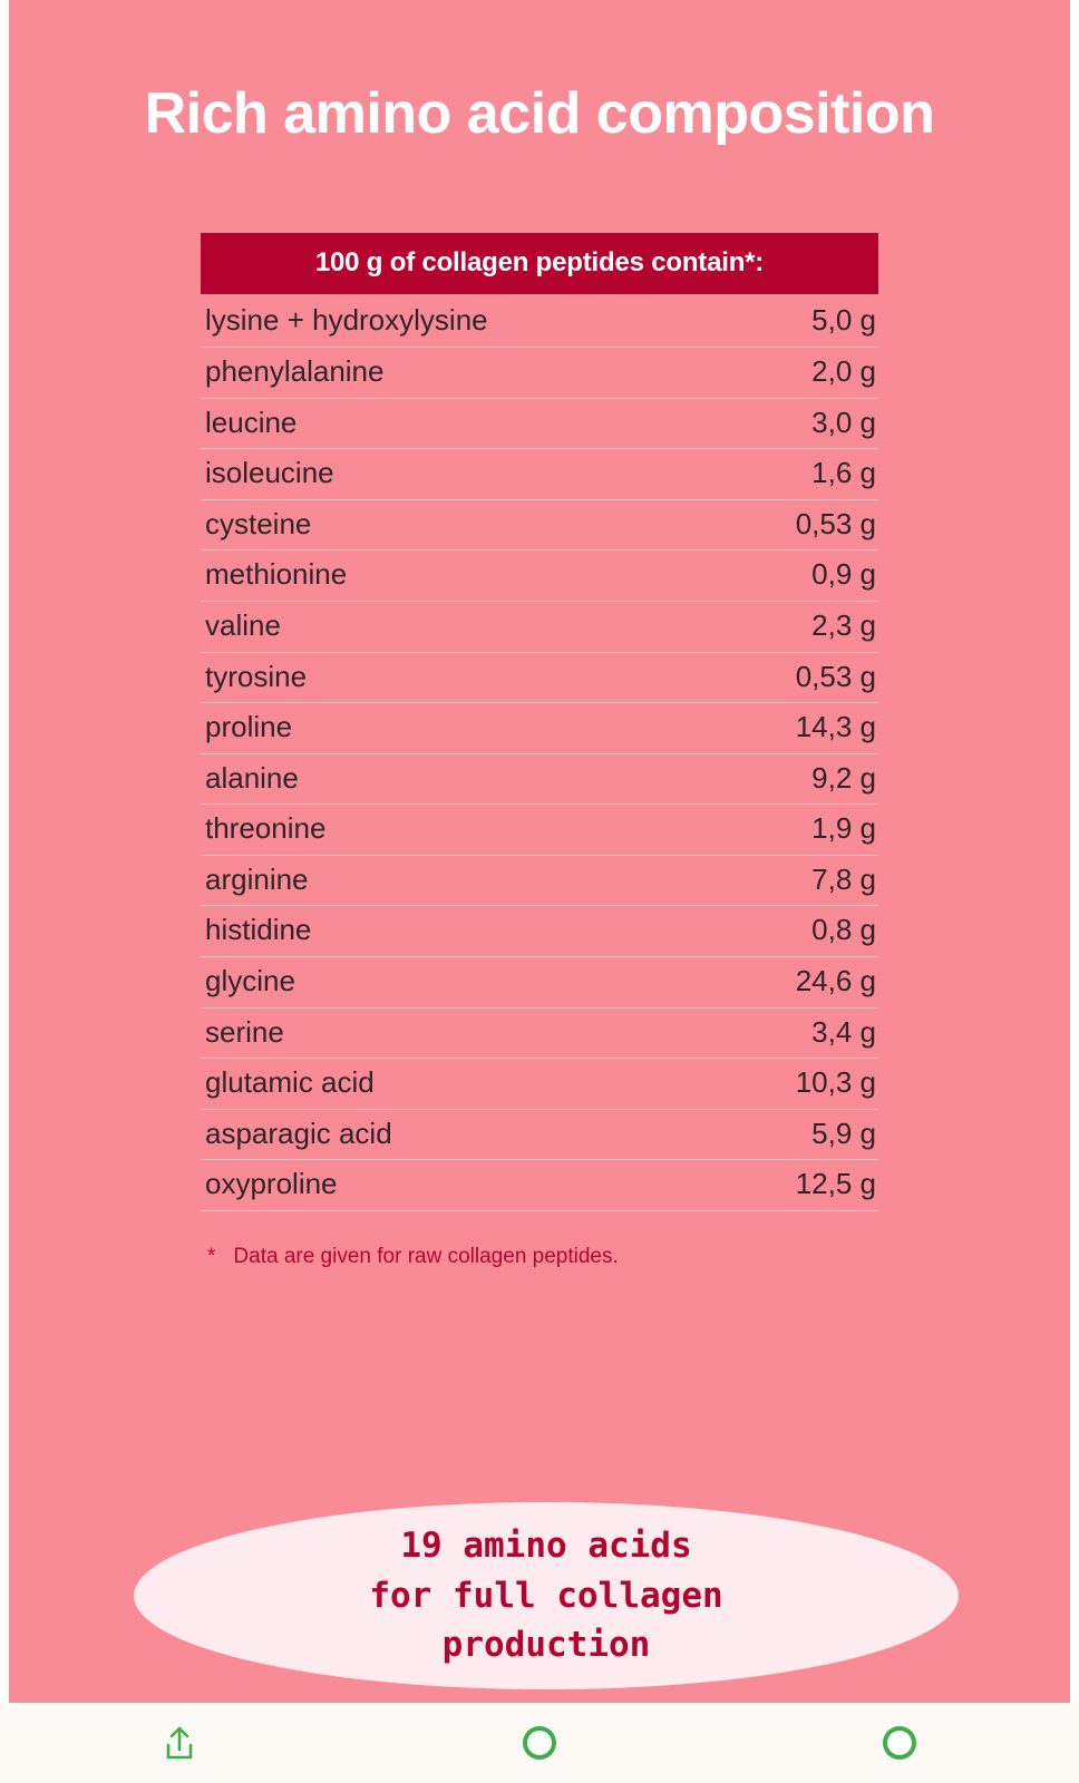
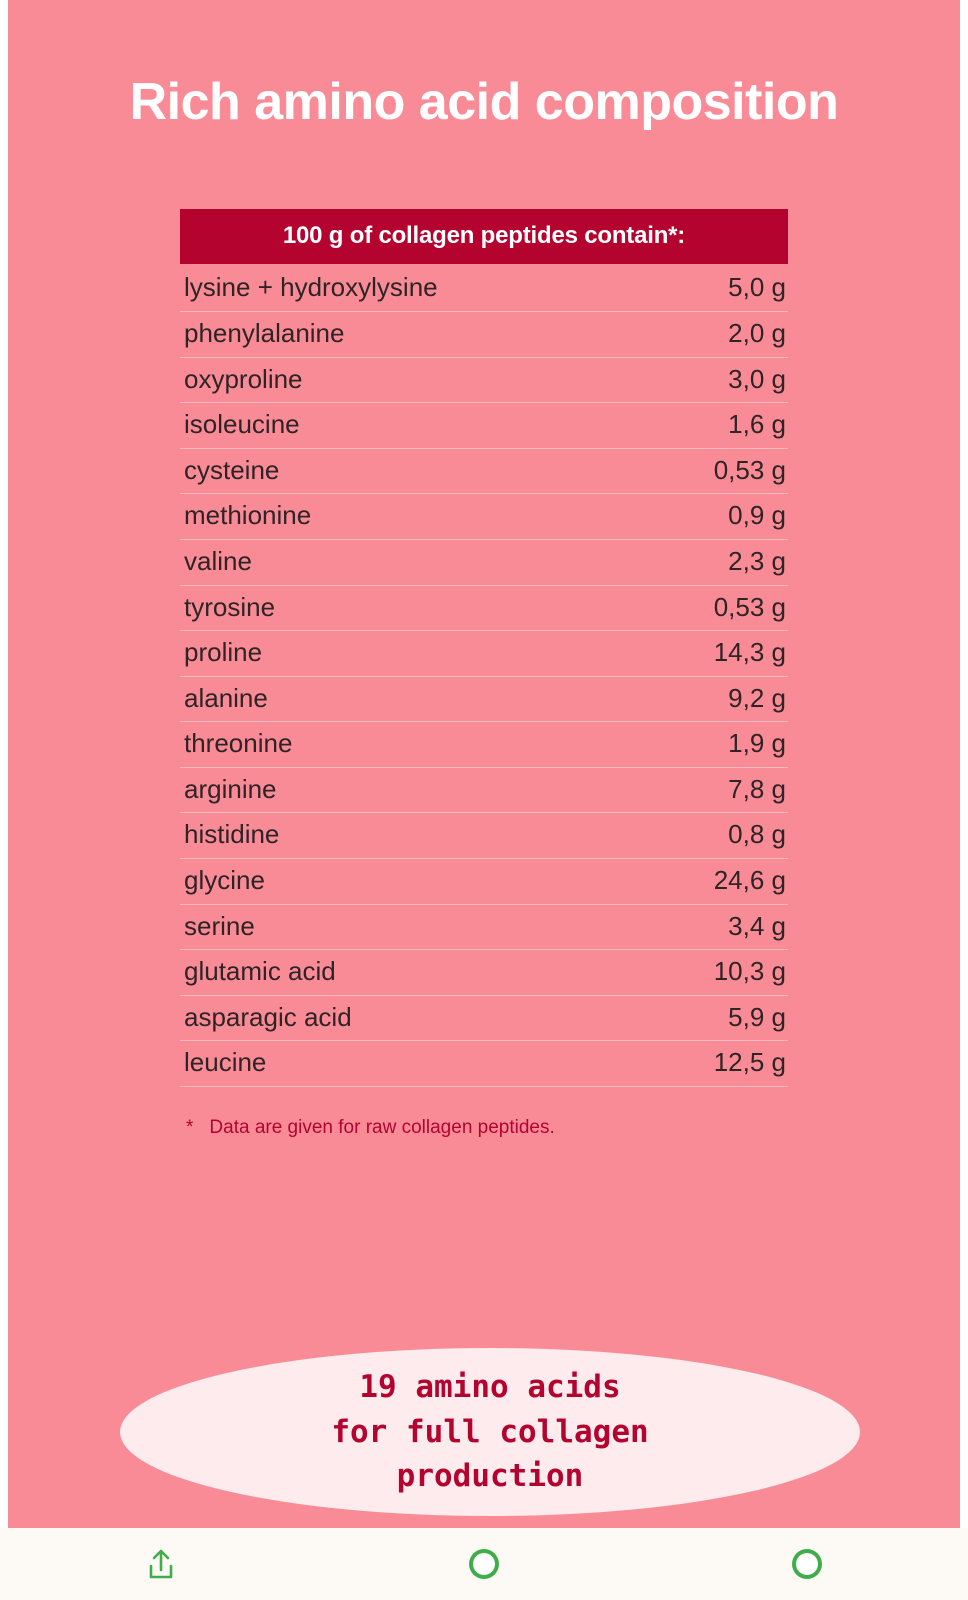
  Rich amino acid composition
  100 g of collagen peptides contain*:
  lysine + hydroxylysine	5,0 g
  phenylalanine	2,0 g
- leucine	3,0 g
+ oxyproline	3,0 g
  isoleucine	1,6 g
  cysteine	0,53 g
  methionine	0,9 g
  valine	2,3 g
  tyrosine	0,53 g
  proline	14,3 g
  alanine	9,2 g
  threonine	1,9 g
  arginine	7,8 g
  histidine	0,8 g
  glycine	24,6 g
  serine	3,4 g
  glutamic acid	10,3 g
  asparagic acid	5,9 g
- oxyproline	12,5 g
+ leucine	12,5 g
  *
  Data are given for raw collagen peptides.
  19 amino acids
  for full collagen
  production
